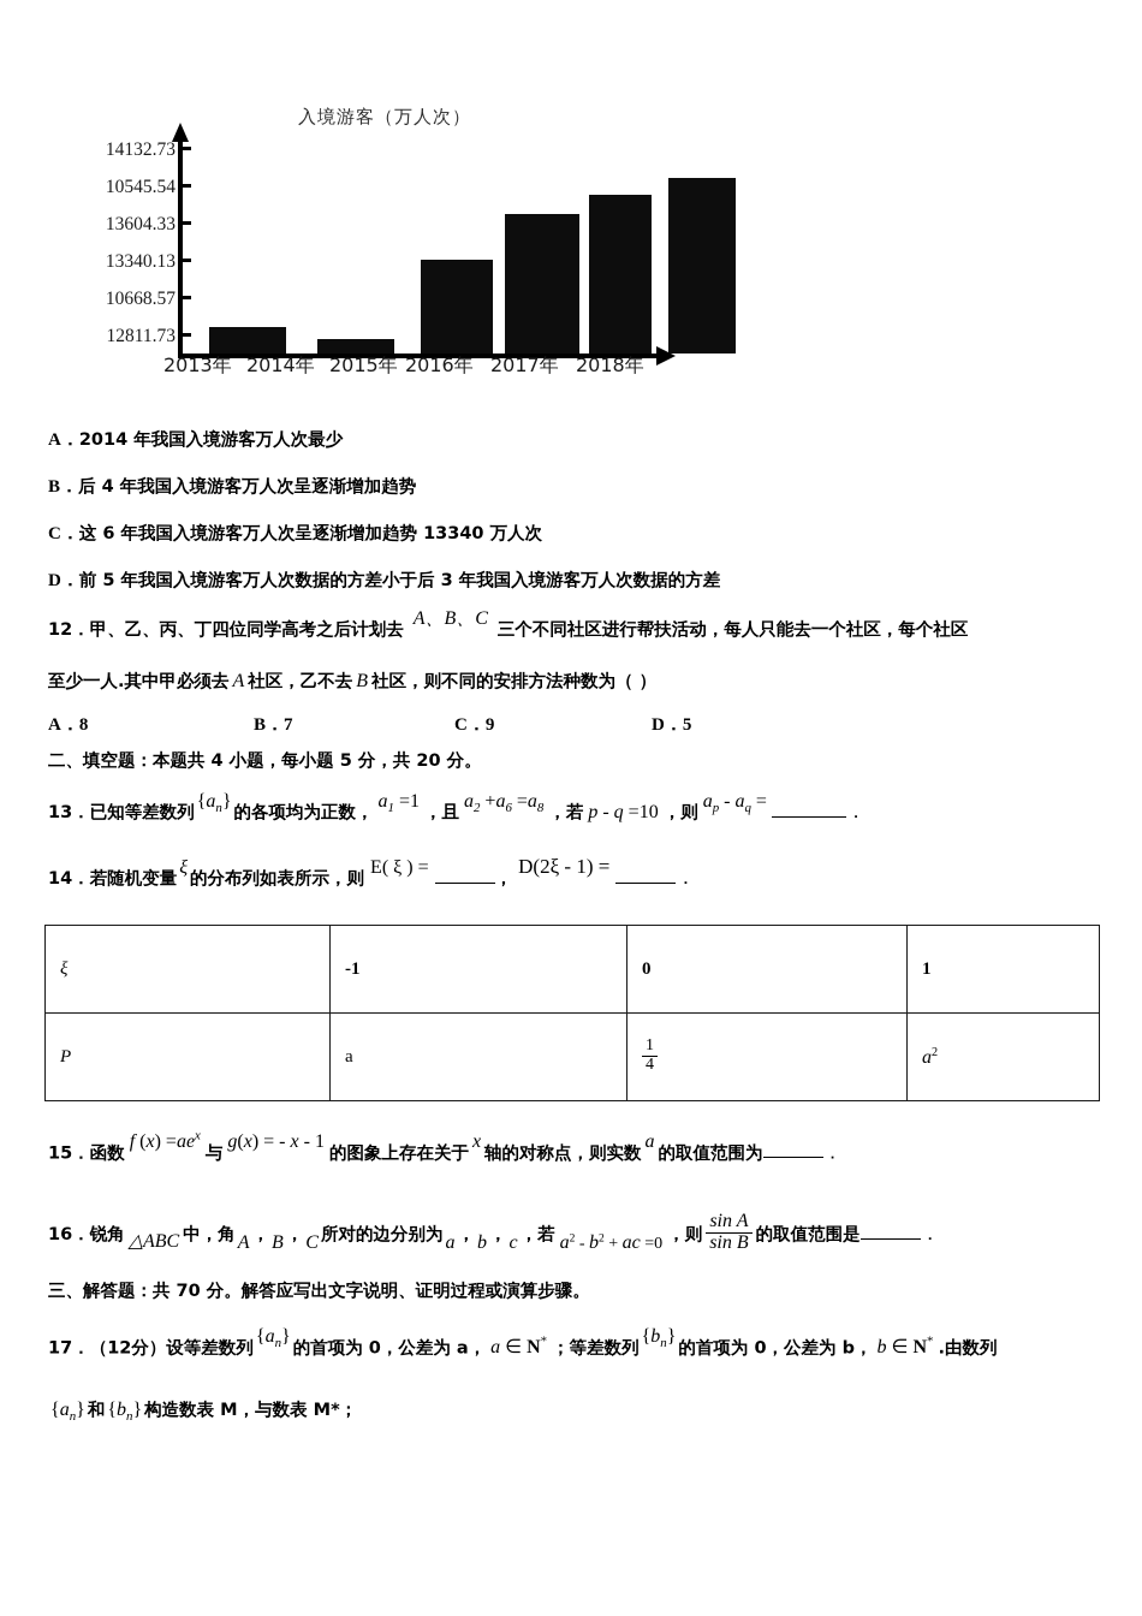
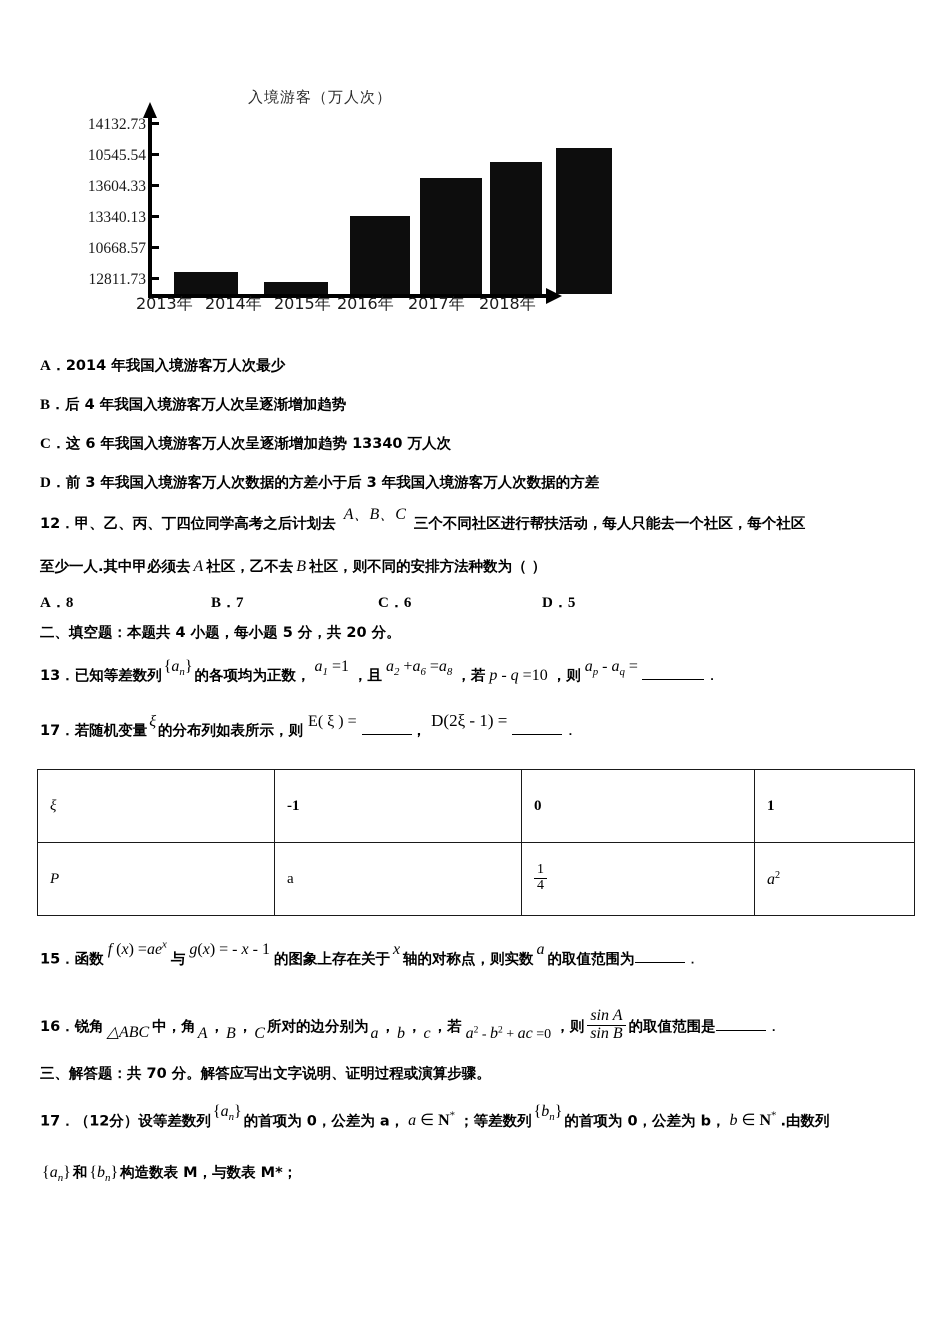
  入境游客（万人次）
  14132.73
  10545.54
  13604.33
  13340.13
  10668.57
  12811.73
  2013年
  2014年
  2015年
  2016年
  2017年
  2018年
  A．2014 年我国入境游客万人次最少
  B．后 4 年我国入境游客万人次呈逐渐增加趋势
  C．这 6 年我国入境游客万人次呈逐渐增加趋势 13340 万人次
- D．前 5 年我国入境游客万人次数据的方差小于后 3 年我国入境游客万人次数据的方差
+ D．前 3 年我国入境游客万人次数据的方差小于后 3 年我国入境游客万人次数据的方差
  12．甲、乙、丙、丁四位同学高考之后计划去A、B、C三个不同社区进行帮扶活动，每人只能去一个社区，每个社区
  至少一人.其中甲必须去 A 社区，乙不去 B 社区，则不同的安排方法种数为（ ）
  A．8
  B．7
- C．9
+ C．6
  D．5
  二、填空题：本题共 4 小题，每小题 5 分，共 20 分。
  13．已知等差数列{an}的各项均为正数，a1 =1，且a2 +a6 =a8 ，若 p - q =10 ，则ap - aq =．
- 14．若随机变量ξ的分布列如表所示，则E( ξ ) =，D(2ξ - 1) =．
+ 17．若随机变量ξ的分布列如表所示，则E( ξ ) =，D(2ξ - 1) =．
  ξ	-1	0	1
  P	a	1 4	a2
  15．函数f (x) =aex与g(x) = - x - 1的图象上存在关于x轴的对称点，则实数a的取值范围为 ．
  16．锐角 △ABC 中，角 A ， B ， C 所对的边分别为 a ， b ， c ，若 a2 - b2 + ac =0，则
  sin A
  sin B
  的取值范围是 ．
  三、解答题：共 70 分。解答应写出文字说明、证明过程或演算步骤。
  17．（12分）设等差数列{an}的首项为 0，公差为 a， a ∈ N* ；等差数列{bn}的首项为 0，公差为 b， b ∈ N* .由数列
  {an} 和 {bn} 构造数表 M，与数表 M*；
